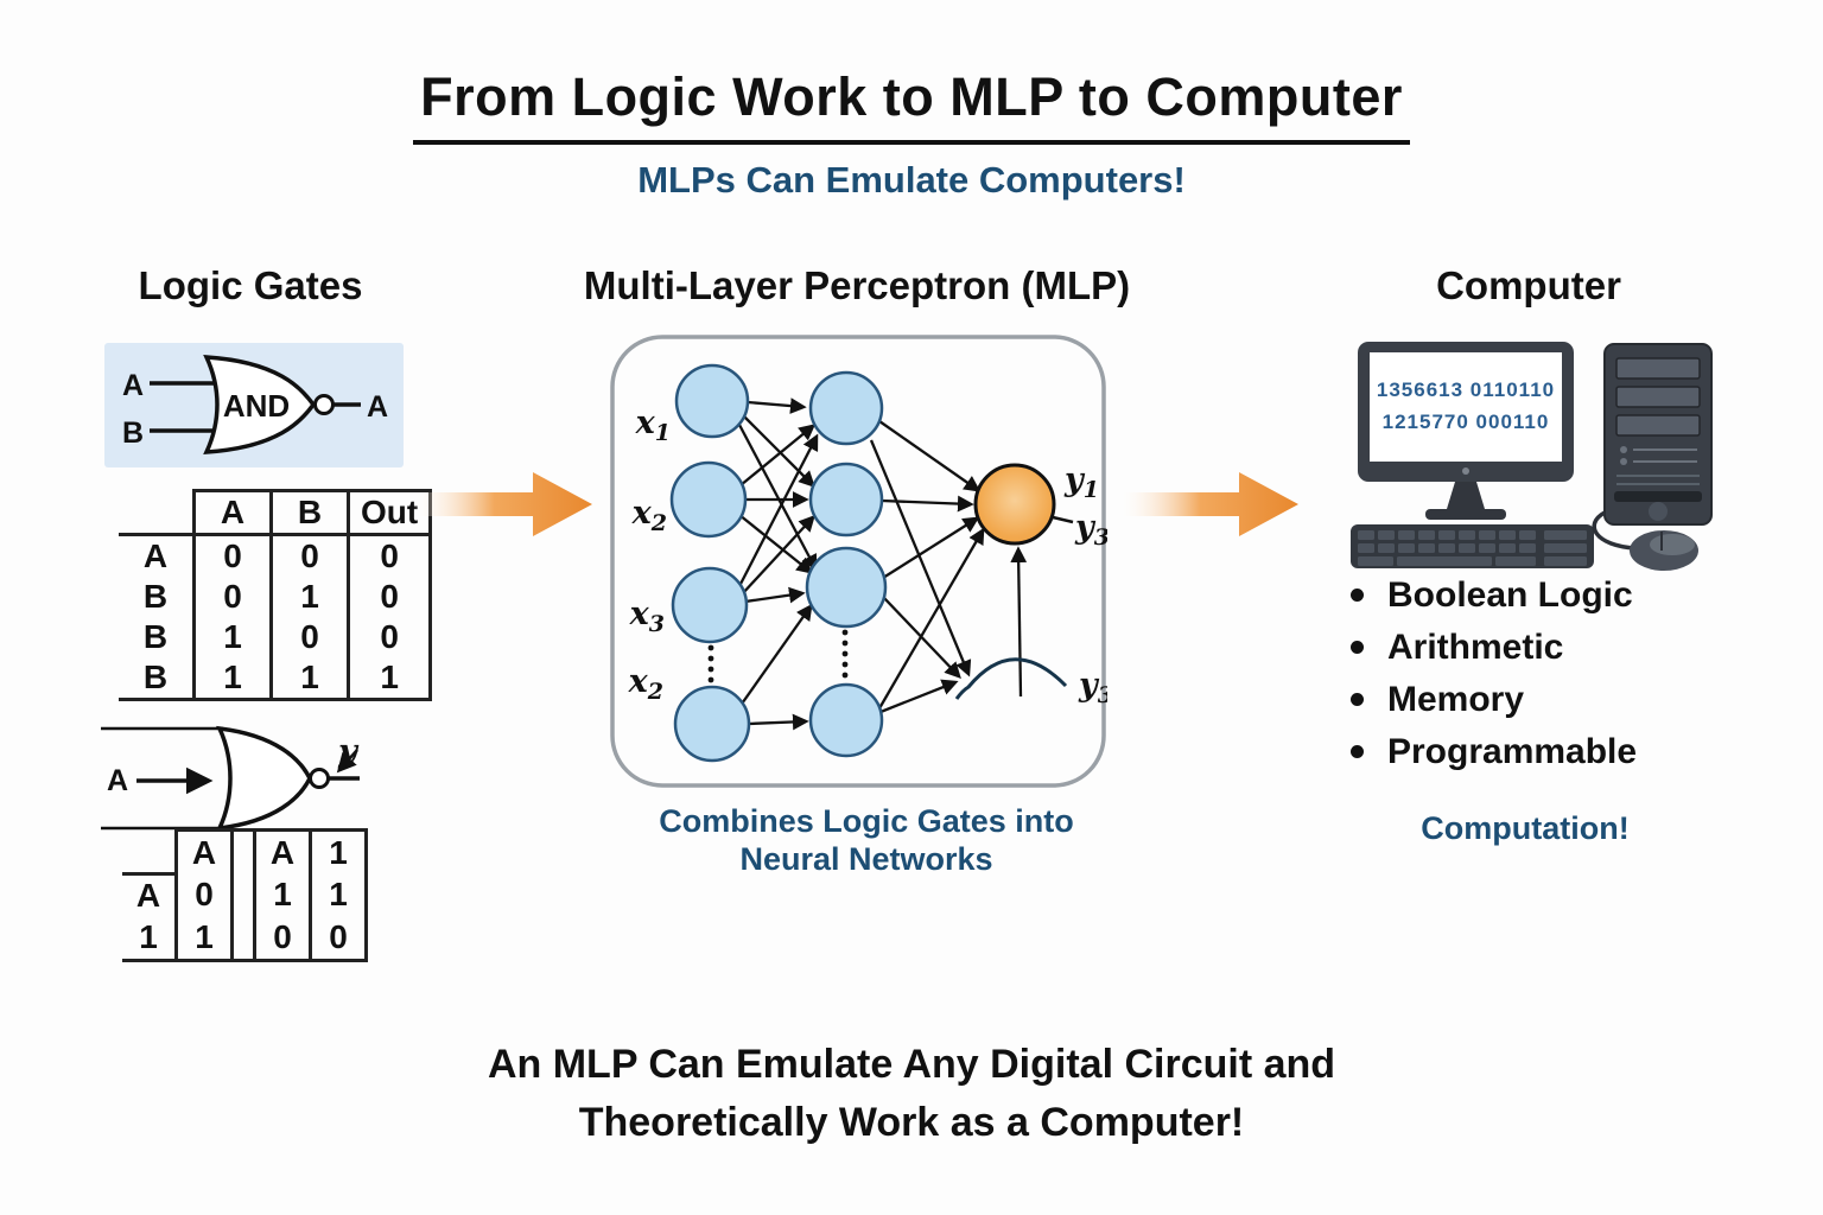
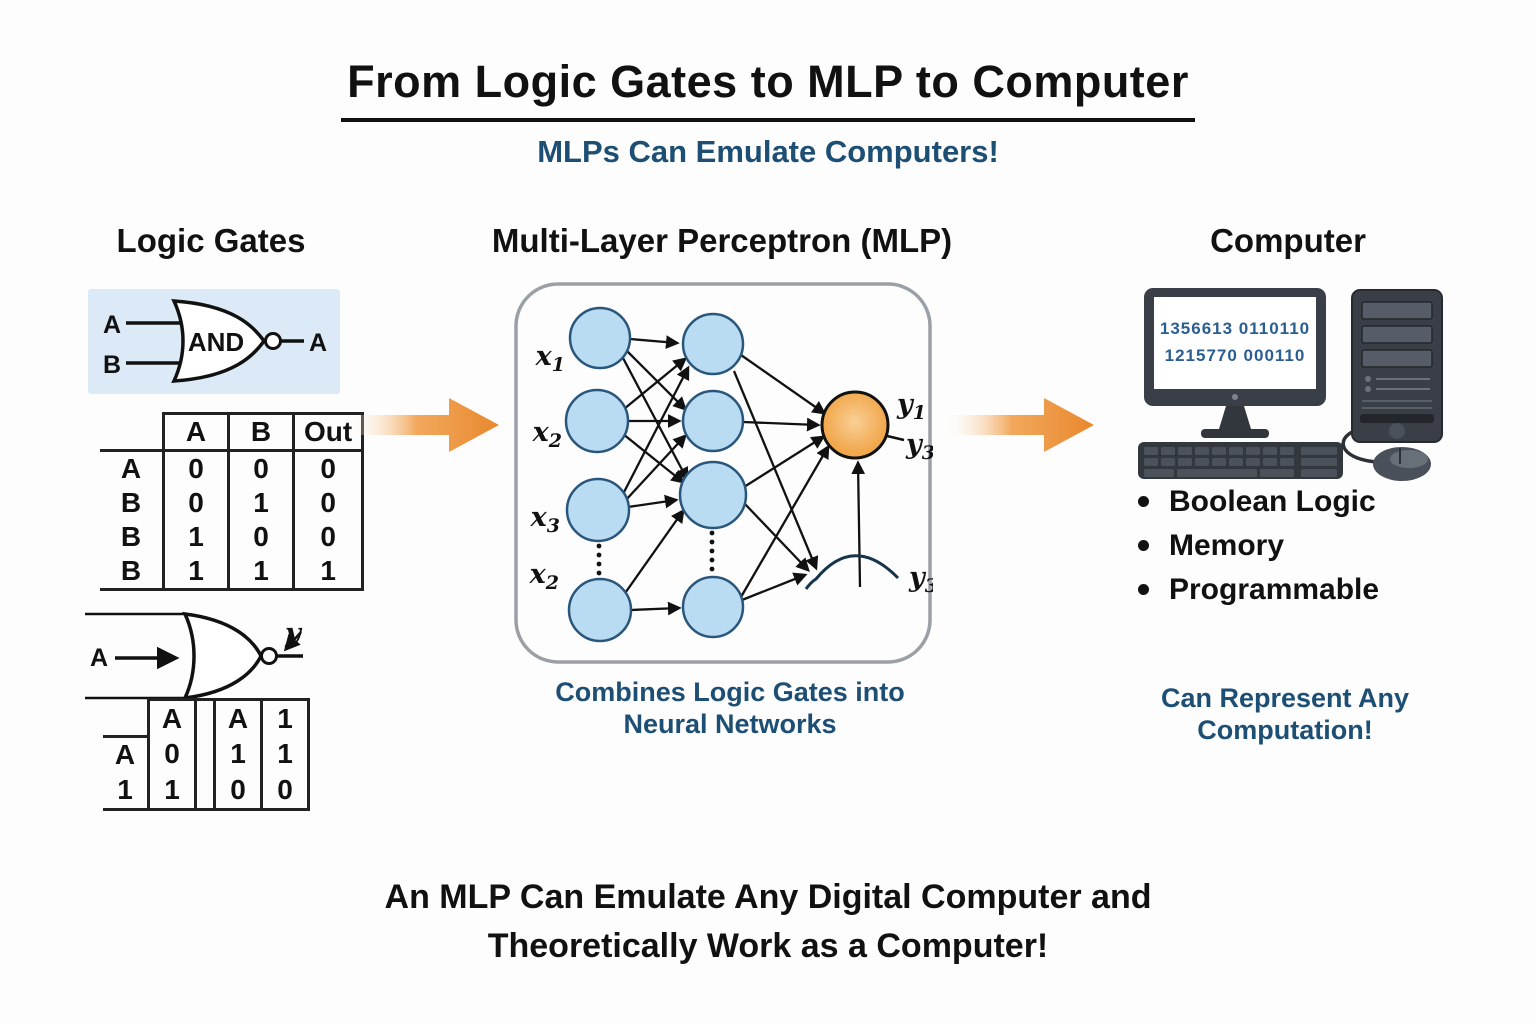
- From Logic Work to MLP to Computer
+ From Logic Gates to MLP to Computer
  MLPs Can Emulate Computers!
  Logic Gates
  Multi-Layer Perceptron (MLP)
  Computer
  A
  B
  AND
  A
  	A	B	Out
  A	0	0	0
  B	0	1	0
  B	1	0	0
  B	1	1	1
  A
  y
  	A		A	1
  A	0		1	1
  1	1		0	0
  x1
  x2
  x3
  x2
  y1
  y3
  y3
  Combines Logic Gates into
  Neural Networks
  1356613 0110110
  1215770 000110
  Boolean Logic
- Arithmetic
  Memory
  Programmable
+ Can Represent Any
  Computation!
- An MLP Can Emulate Any Digital Circuit and
+ An MLP Can Emulate Any Digital Computer and
  Theoretically Work as a Computer!
